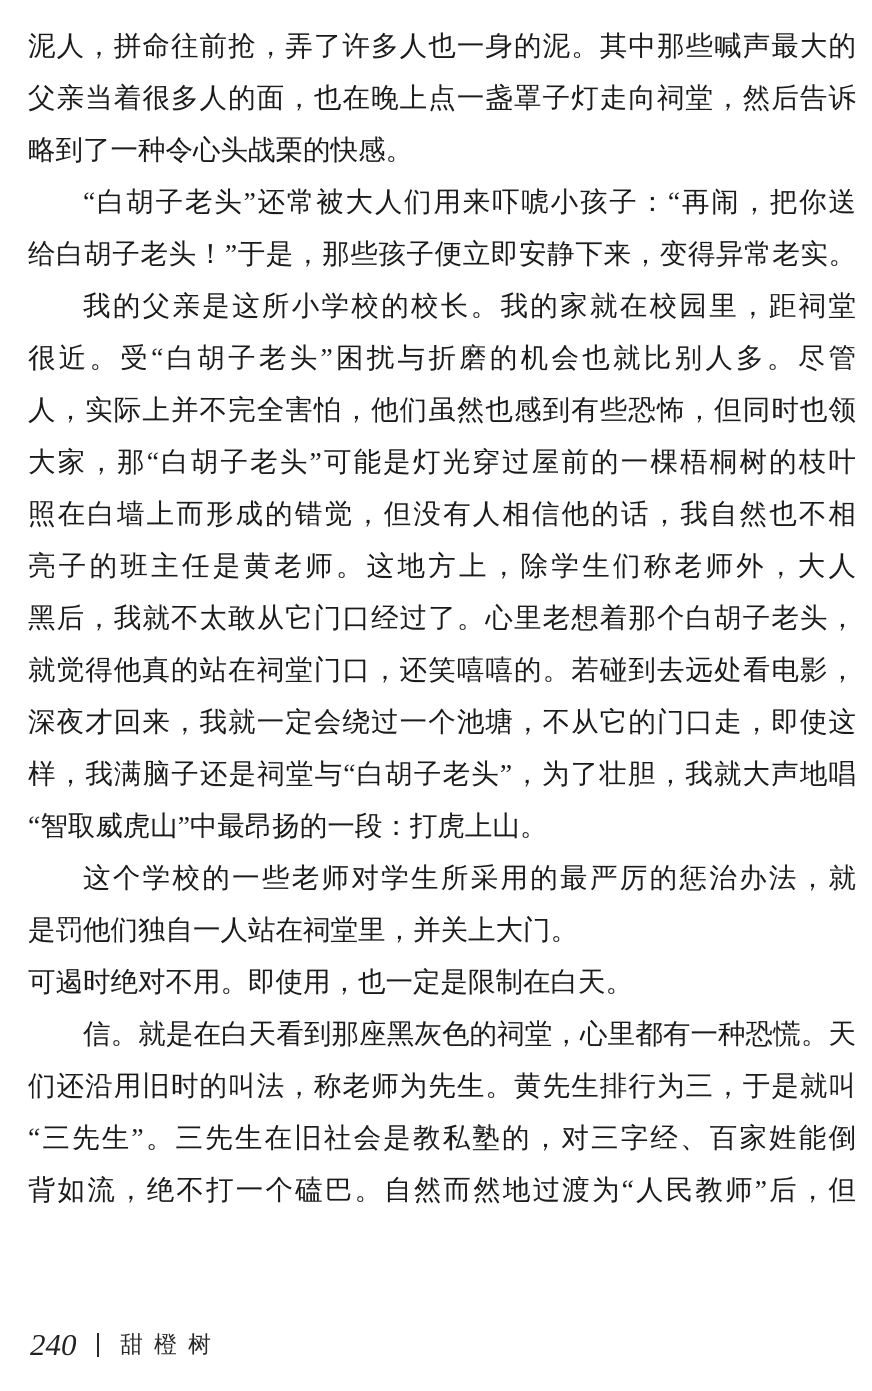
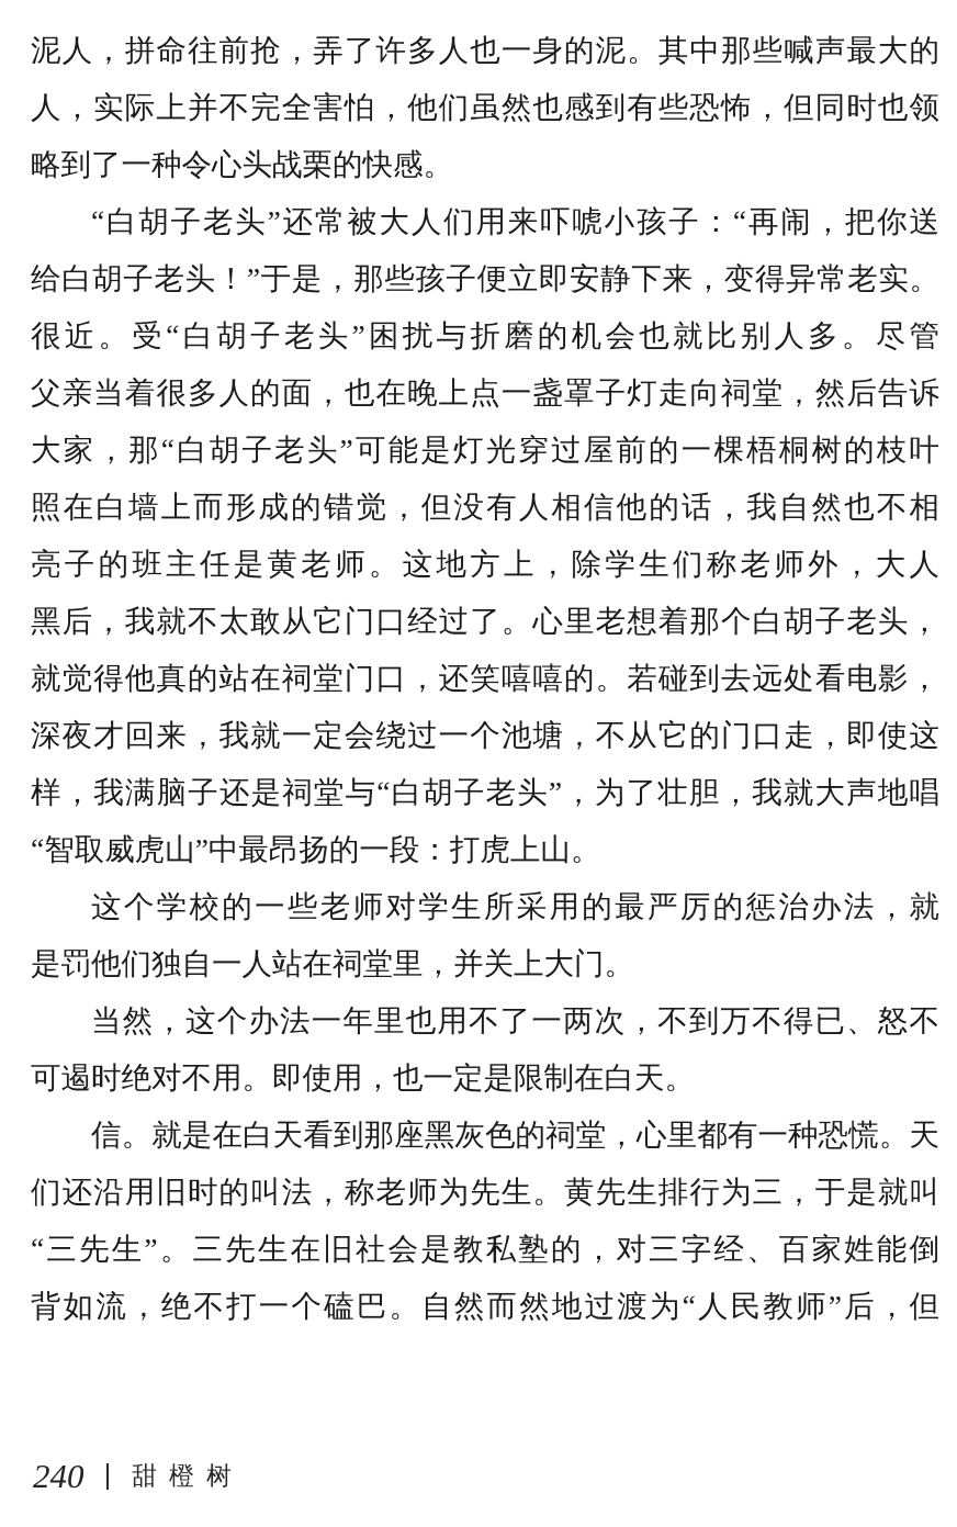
  泥人，拼命往前抢，弄了许多人也一身的泥。其中那些喊声最大的
- 父亲当着很多人的面，也在晚上点一盏罩子灯走向祠堂，然后告诉
+ 人，实际上并不完全害怕，他们虽然也感到有些恐怖，但同时也领
  略到了一种令心头战栗的快感。
  “白胡子老头”还常被大人们用来吓唬小孩子：“再闹，把你送
  给白胡子老头！”于是，那些孩子便立即安静下来，变得异常老实。
- 我的父亲是这所小学校的校长。我的家就在校园里，距祠堂
  很近。受“白胡子老头”困扰与折磨的机会也就比别人多。尽管
- 人，实际上并不完全害怕，他们虽然也感到有些恐怖，但同时也领
+ 父亲当着很多人的面，也在晚上点一盏罩子灯走向祠堂，然后告诉
  大家，那“白胡子老头”可能是灯光穿过屋前的一棵梧桐树的枝叶
  照在白墙上而形成的错觉，但没有人相信他的话，我自然也不相
  亮子的班主任是黄老师。这地方上，除学生们称老师外，大人
  黑后，我就不太敢从它门口经过了。心里老想着那个白胡子老头，
  就觉得他真的站在祠堂门口，还笑嘻嘻的。若碰到去远处看电影，
  深夜才回来，我就一定会绕过一个池塘，不从它的门口走，即使这
  样，我满脑子还是祠堂与“白胡子老头”，为了壮胆，我就大声地唱
  “智取威虎山”中最昂扬的一段：打虎上山。
  这个学校的一些老师对学生所采用的最严厉的惩治办法，就
  是罚他们独自一人站在祠堂里，并关上大门。
+ 当然，这个办法一年里也用不了一两次，不到万不得已、怒不
  可遏时绝对不用。即使用，也一定是限制在白天。
  信。就是在白天看到那座黑灰色的祠堂，心里都有一种恐慌。天
  们还沿用旧时的叫法，称老师为先生。黄先生排行为三，于是就叫
  “三先生”。三先生在旧社会是教私塾的，对三字经、百家姓能倒
  背如流，绝不打一个磕巴。自然而然地过渡为“人民教师”后，但
  240
  甜橙树
